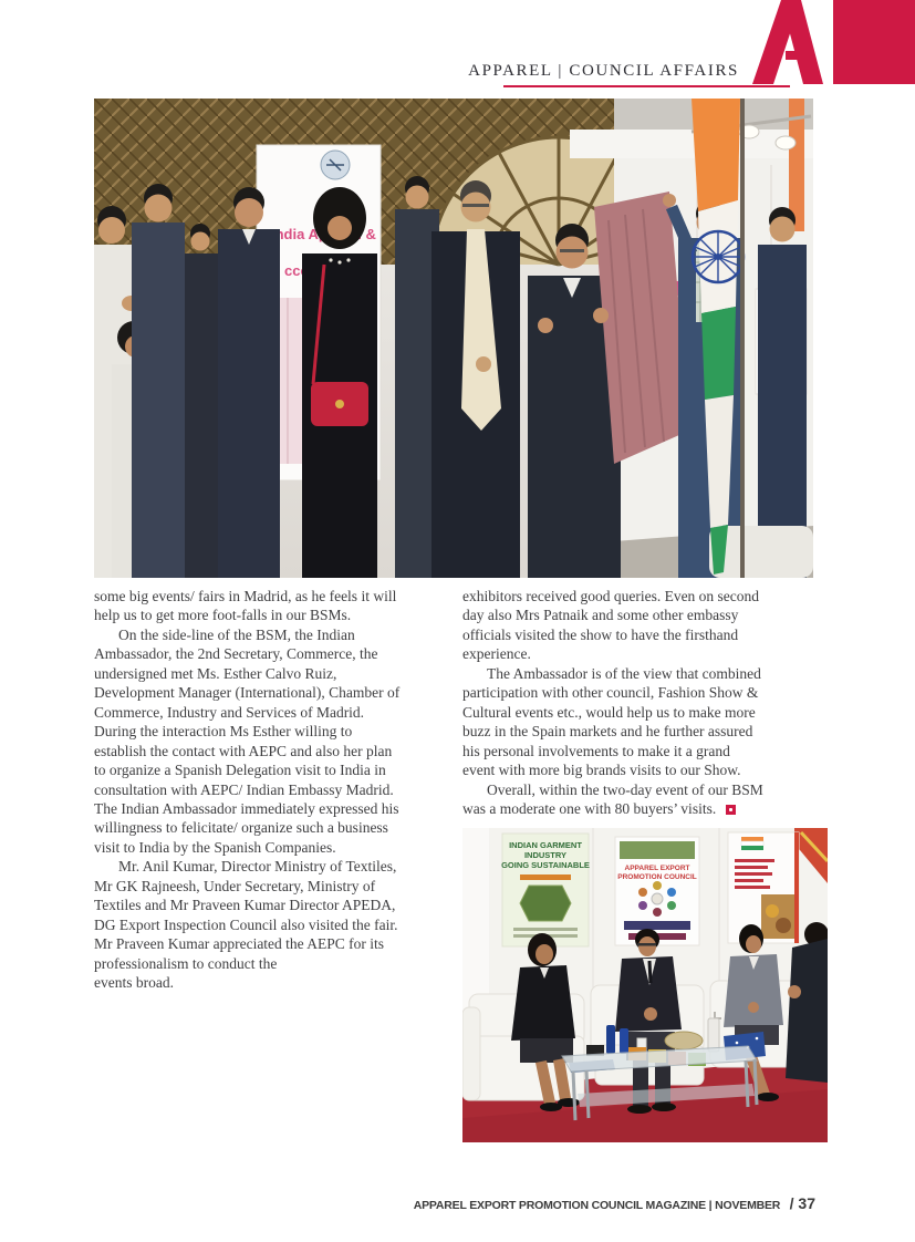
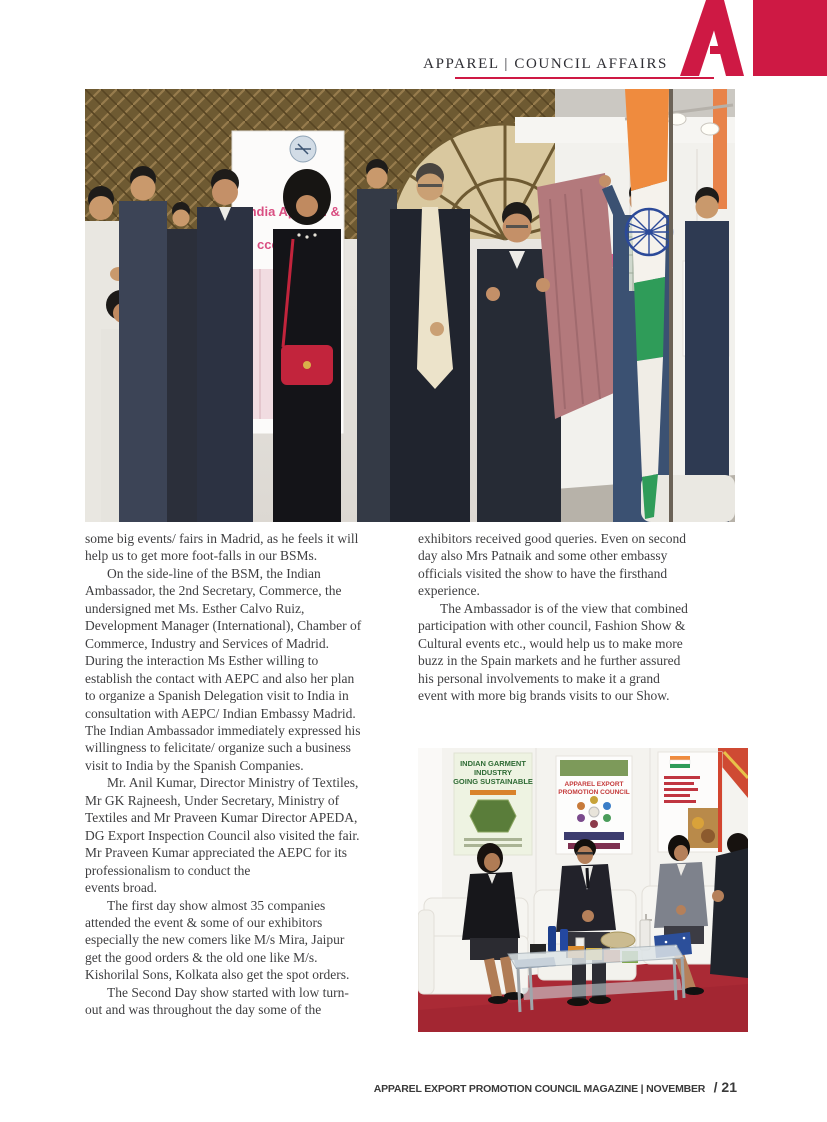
  APPAREL | COUNCIL AFFAIRS
  some big events/ fairs in Madrid, as he feels it will
  help us to get more foot-falls in our BSMs.
  On the side-line of the BSM, the Indian
  Ambassador, the 2nd Secretary, Commerce, the
  undersigned met Ms. Esther Calvo Ruiz,
  Development Manager (International), Chamber of
  Commerce, Industry and Services of Madrid.
  During the interaction Ms Esther willing to
  establish the contact with AEPC and also her plan
  to organize a Spanish Delegation visit to India in
  consultation with AEPC/ Indian Embassy Madrid.
  The Indian Ambassador immediately expressed his
  willingness to felicitate/ organize such a business
  visit to India by the Spanish Companies.
  Mr. Anil Kumar, Director Ministry of Textiles,
  Mr GK Rajneesh, Under Secretary, Ministry of
  Textiles and Mr Praveen Kumar Director APEDA,
  DG Export Inspection Council also visited the fair.
  Mr Praveen Kumar appreciated the AEPC for its
  professionalism to conduct the
  events broad.
+ The first day show almost 35 companies
+ attended the event & some of our exhibitors
+ especially the new comers like M/s Mira, Jaipur
+ get the good orders & the old one like M/s.
+ Kishorilal Sons, Kolkata also get the spot orders.
+ The Second Day show started with low turn-
+ out and was throughout the day some of the
  exhibitors received good queries. Even on second
  day also Mrs Patnaik and some other embassy
  officials visited the show to have the firsthand
  experience.
  The Ambassador is of the view that combined
  participation with other council, Fashion Show &
  Cultural events etc., would help us to make more
  buzz in the Spain markets and he further assured
  his personal involvements to make it a grand
  event with more big brands visits to our Show.
- Overall, within the two-day event of our BSM
- was a moderate one with 80 buyers’ visits.
  INDIAN GARMENT
  INDUSTRY
  GOING SUSTAINABLE
- APPAREL EXPORT PROMOTION COUNCIL MAGAZINE | NOVEMBER / 37
+ APPAREL EXPORT PROMOTION COUNCIL MAGAZINE | NOVEMBER / 21
